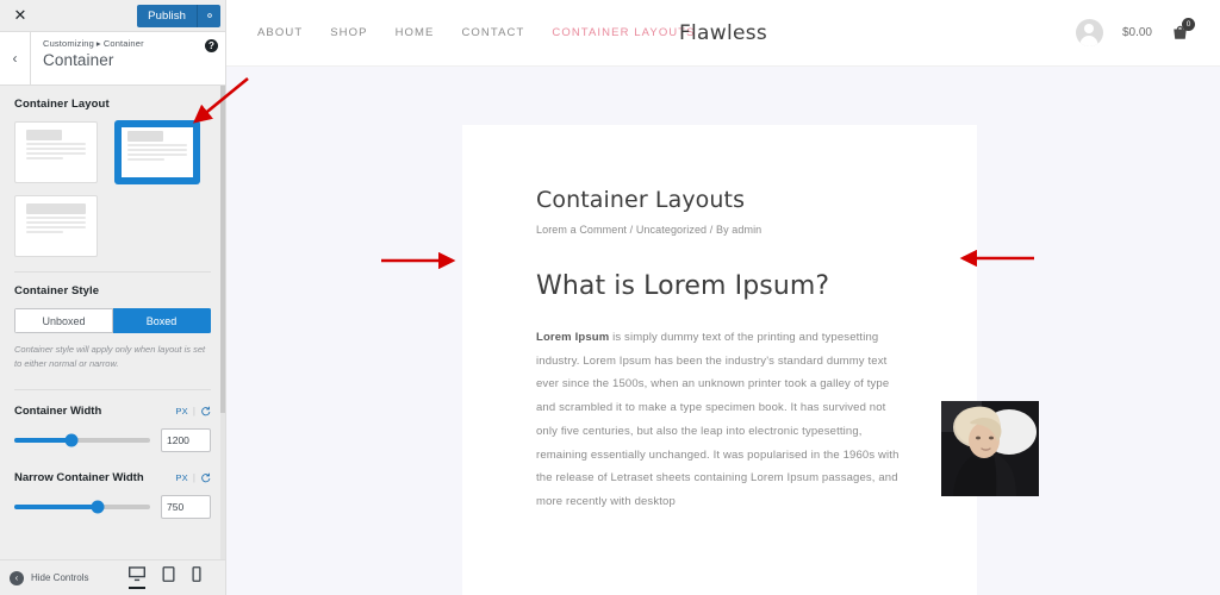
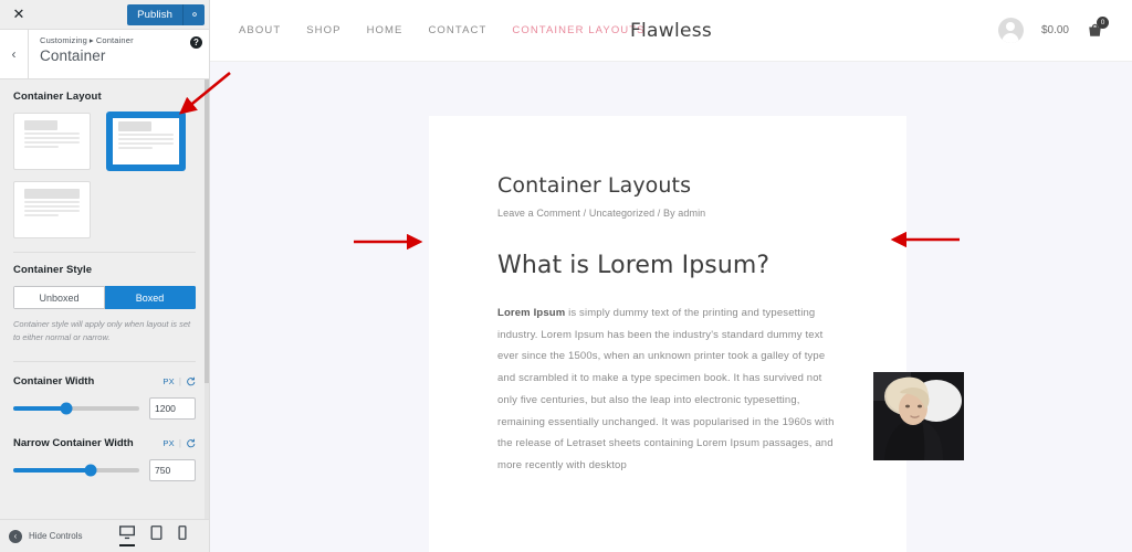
  ✕
  Publish
  ‹
  Customizing ▸ Container
  Container
  ?
  Container Layout
  Container Style
  Unboxed
  Boxed
  Container style will apply only when layout is set to either normal or narrow.
  Container Width
  PX
  1200
  Narrow Container Width
  PX
  750
  ‹
  Hide Controls
  ABOUT
  SHOP
  HOME
  CONTACT
  CONTAINER LAYOUTS
  Flawless
  $0.00
  Container Layouts
- Lorem a Comment / Uncategorized / By admin
+ Leave a Comment / Uncategorized / By admin
  What is Lorem Ipsum?
  Lorem Ipsum is simply dummy text of the printing and typesetting industry. Lorem Ipsum has been the industry's standard dummy text ever since the 1500s, when an unknown printer took a galley of type and scrambled it to make a type specimen book. It has survived not only five centuries, but also the leap into electronic typesetting, remaining essentially unchanged. It was popularised in the 1960s with the release of Letraset sheets containing Lorem Ipsum passages, and more recently with desktop
